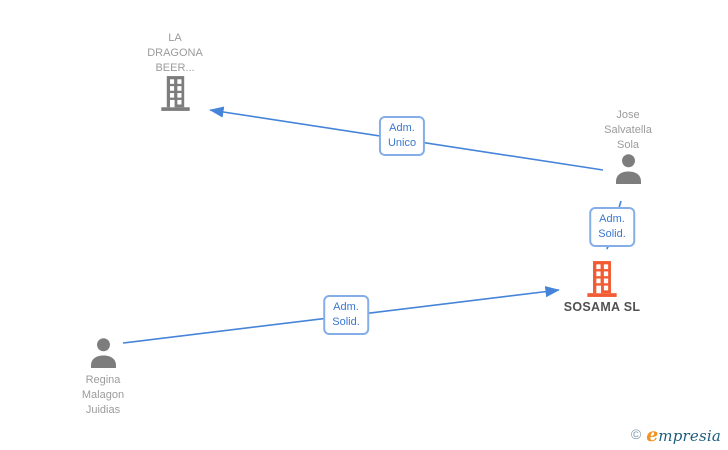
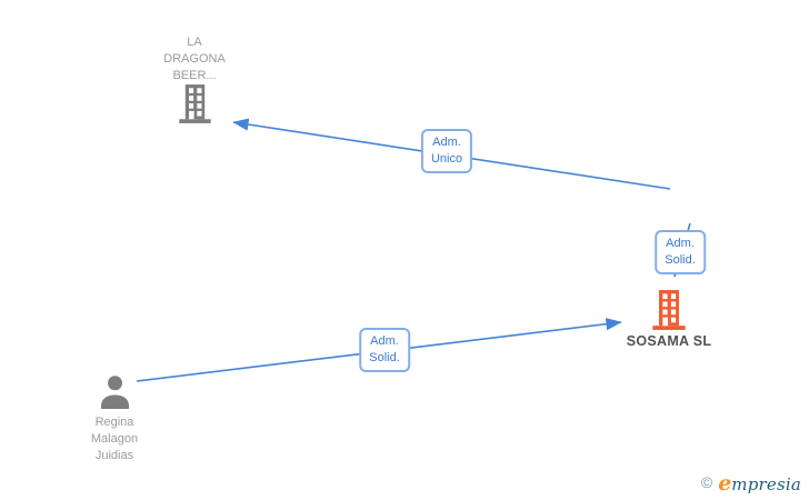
  LA
  DRAGONA
  BEER...
- Jose
- Salvatella
- Sola
  SOSAMA SL
  Regina
  Malagon
  Juidias
  Adm.
  Unico
  Adm.
  Solid.
  Adm.
  Solid.
  © empresia
